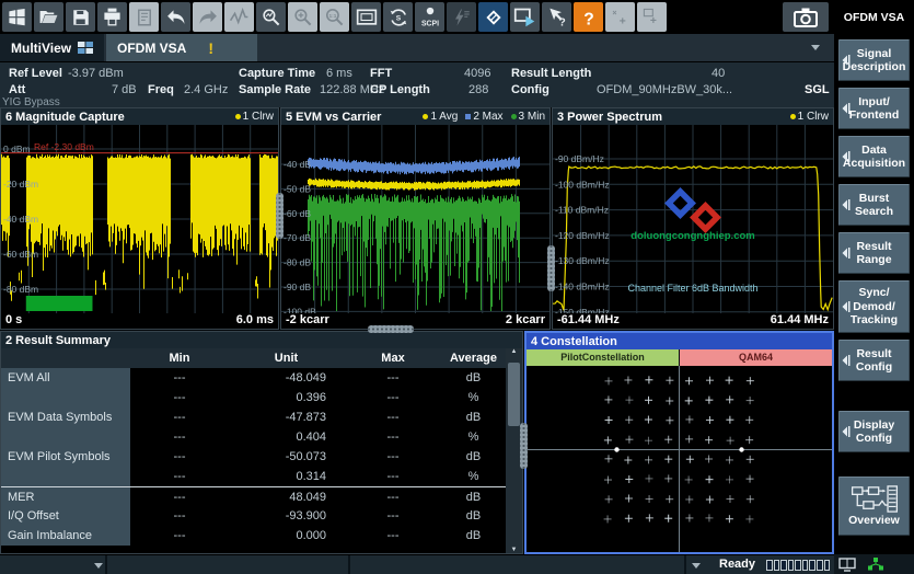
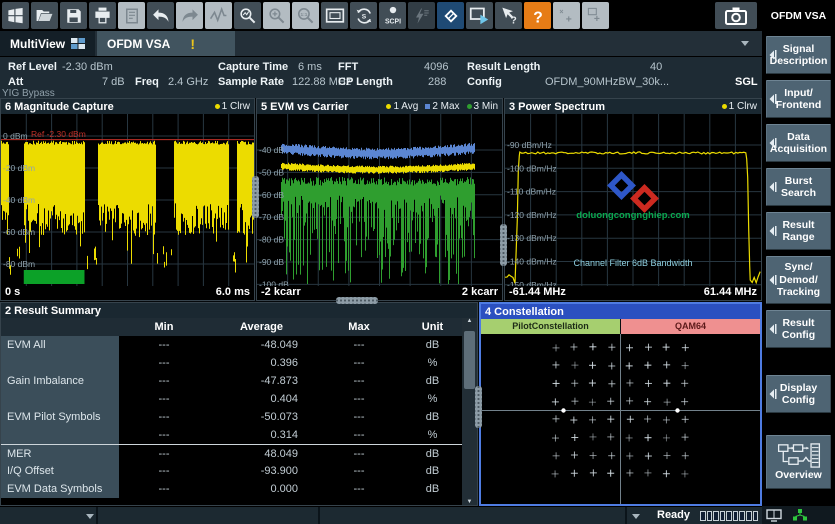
  ?
  ?
  ×
  +
  +
  OFDM VSA
  MultiView
  OFDM VSA
  !
  Ref Level
- -3.97 dBm
+ -2.30 dBm
  Capture Time
  6 ms
  FFT
  4096
  Result Length
  40
  Att
  7 dB
  Freq
  2.4 GHz
  Sample Rate
  122.88 MHz
  CP Length
  288
  Config
  OFDM_90MHzBW_30k...
  SGL
  YIG Bypass
  6 Magnitude Capture
  1 Clrw
  Ref -2.30 dBm
  0 dBm
  -20 dBm
  -40 dBm
  -60 dBm
  -80 dBm
  0 s
  6.0 ms
  5 EVM vs Carrier
  1 Avg
  2 Max
  3 Min
  -40 dB
  -50 dB
  -60 dB
  -70 dB
  -80 dB
  -90 dB
  -100 dB
  -2 kcarr
  2 kcarr
  3 Power Spectrum
  1 Clrw
  doluongcongnghiep.com
  Channel Filter 6dB Bandwidth
  -90 dBm/Hz
  -100 dBm/Hz
  -110 dBm/Hz
  -120 dBm/Hz
  -130 dBm/Hz
  -140 dBm/Hz
  -150 dBm/Hz
  -61.44 MHz
  61.44 MHz
  2 Result Summary
  Min
- Unit
+ Average
  Max
- Average
+ Unit
  EVM All
  ---
  -48.049
  ---
  dB
  ---
  0.396
  ---
  %
- EVM Data Symbols
+ Gain Imbalance
  ---
  -47.873
  ---
  dB
  ---
  0.404
  ---
  %
  EVM Pilot Symbols
  ---
  -50.073
  ---
  dB
  ---
  0.314
  ---
  %
  MER
  ---
  48.049
  ---
  dB
  I/Q Offset
  ---
  -93.900
  ---
  dB
- Gain Imbalance
+ EVM Data Symbols
  ---
  0.000
  ---
  dB
  4 Constellation
  PilotConstellation
  QAM64
  Signal
  Description
  Input/
  Frontend
  Data
  Acquisition
  Burst
  Search
  Result
  Range
  Sync/
  Demod/
  Tracking
  Result
  Config
  Display
  Config
  Overview
  Ready
